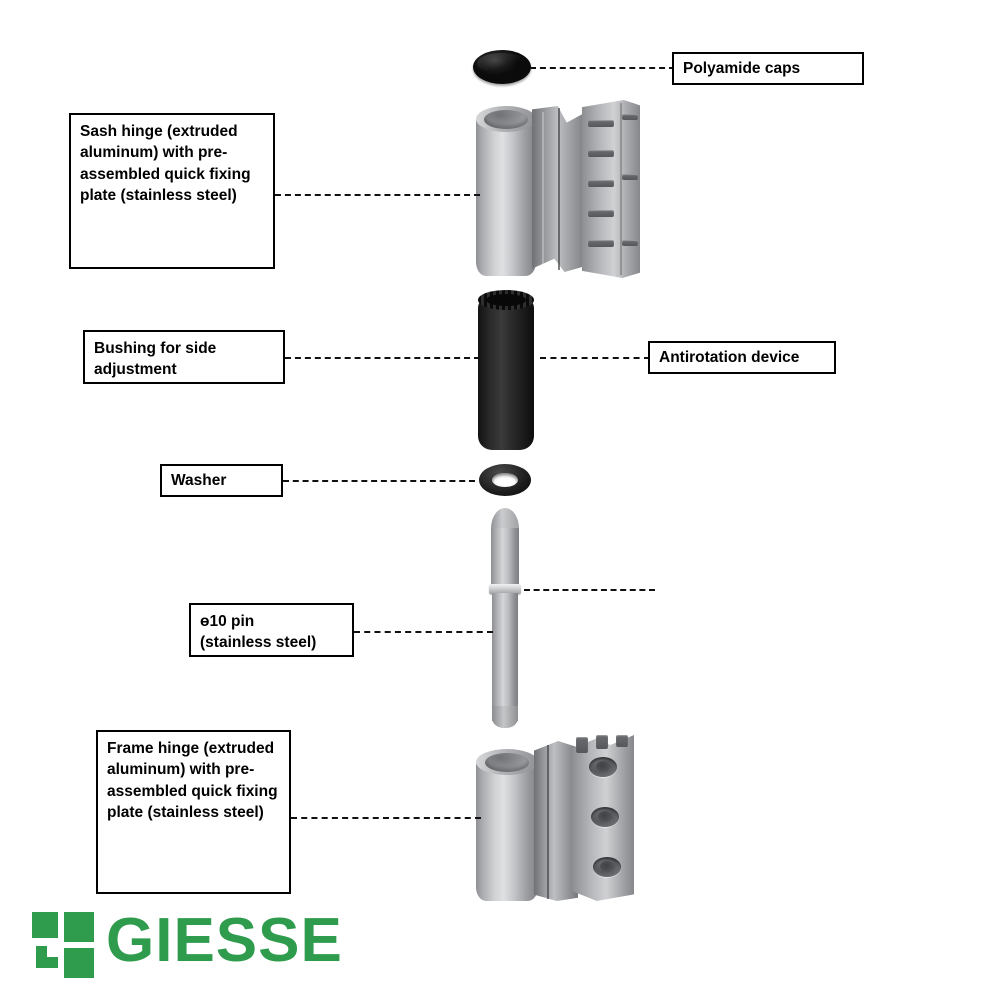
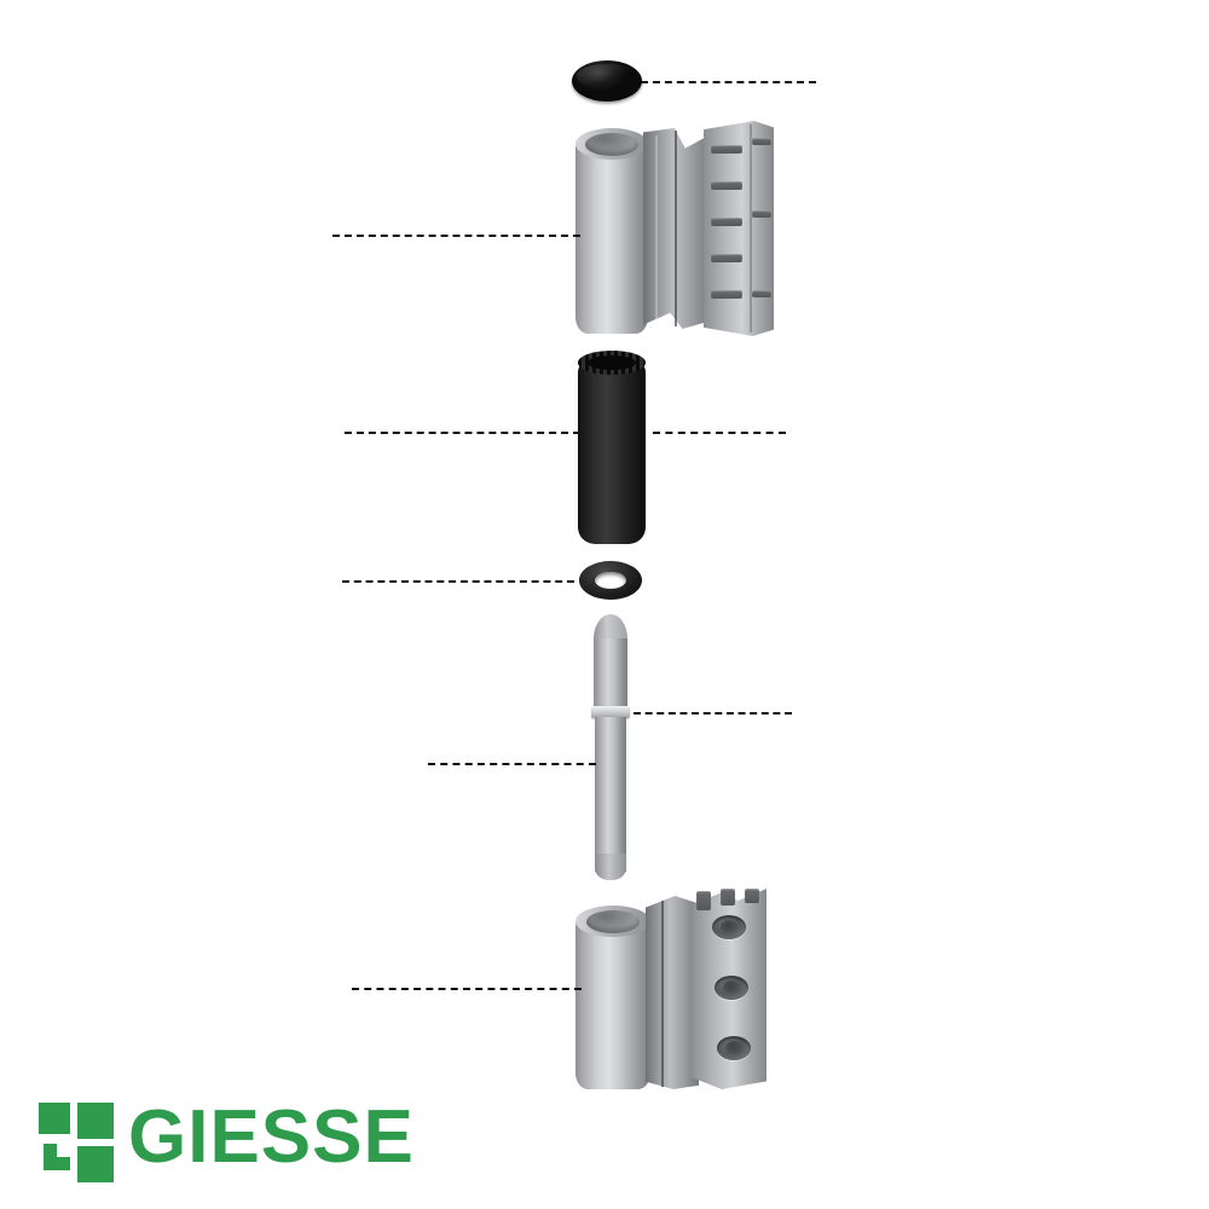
- Polyamide caps
- Sash hinge (extruded aluminum) with pre-assembled quick fixing plate (stainless steel)
- Bushing for side adjustment
- Antirotation device
- Washer
- ɵ10 pin
- (stainless steel)
- Frame hinge (extruded aluminum) with pre-assembled quick fixing plate (stainless steel)
  GIESSE
